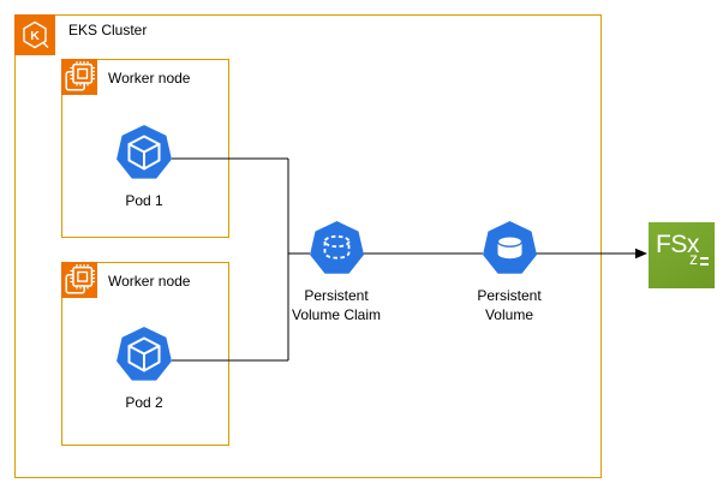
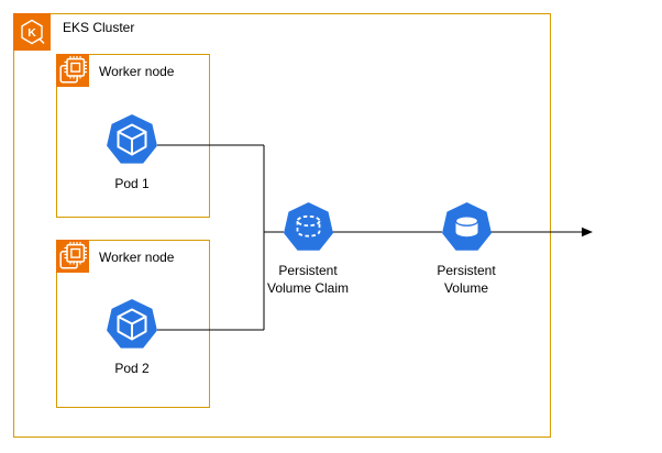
  K
  EKS Cluster
  Worker node
  Pod 1
  Worker node
  Pod 2
  Persistent
  Volume Claim
  Persistent
  Volume
- FSx
- z
